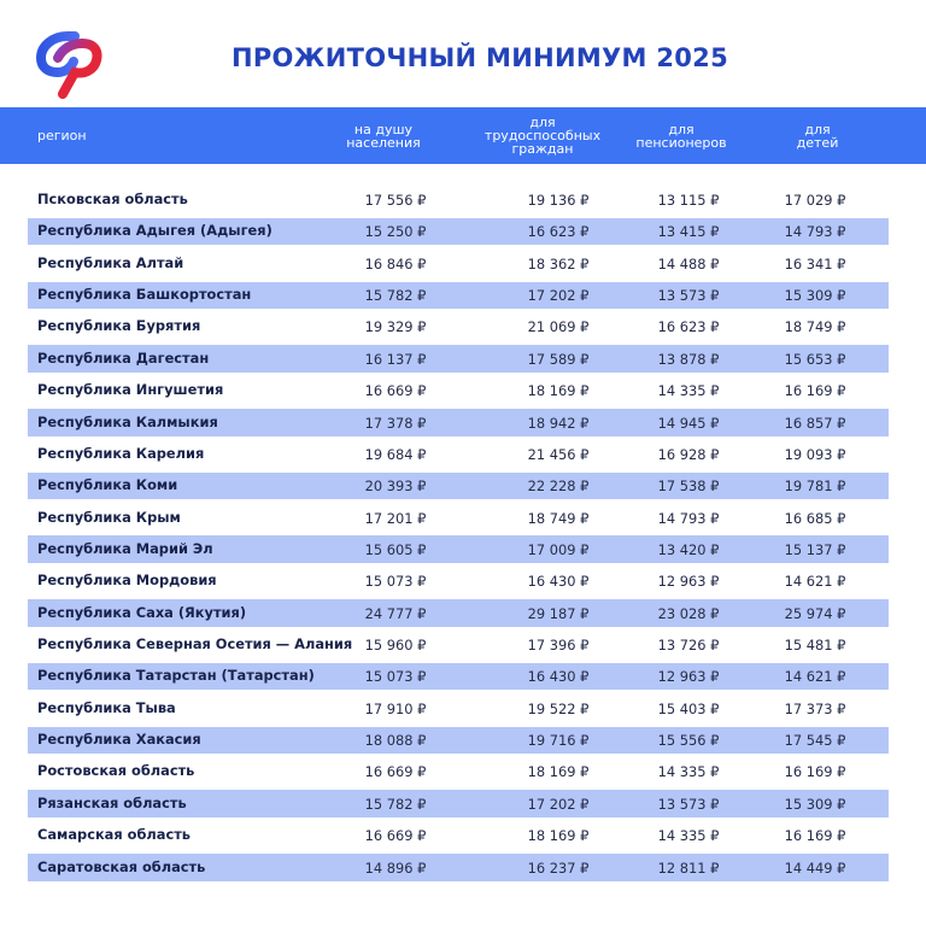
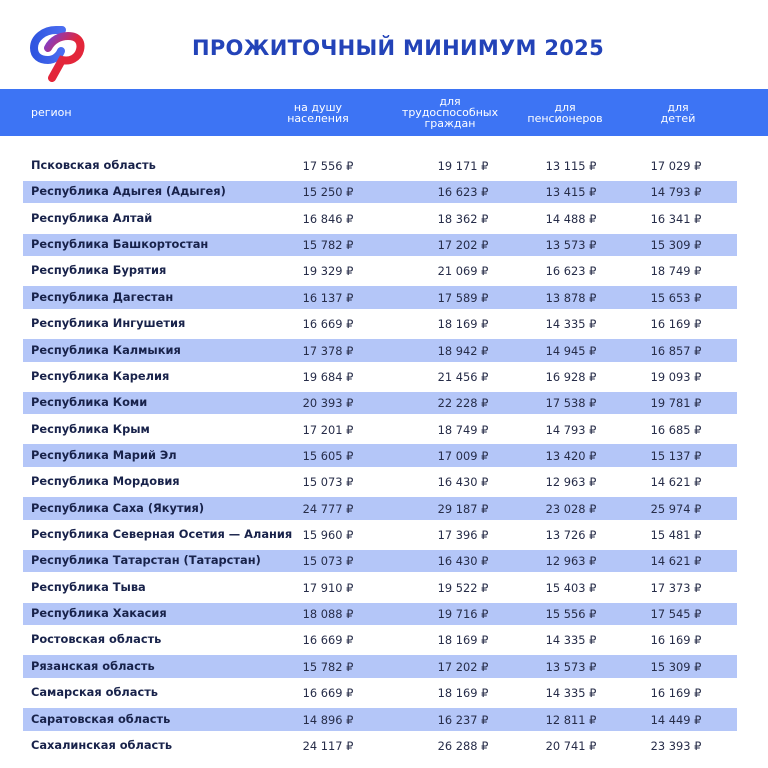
  ПРОЖИТОЧНЫЙ МИНИМУМ 2025
  регион
  на душу
  населения
  для
  трудоспособных
  граждан
  для
  пенсионеров
  для
  детей
  Псковская область
  17 556 ₽
- 19 136 ₽
+ 19 171 ₽
  13 115 ₽
  17 029 ₽
  Республика Адыгея (Адыгея)
  15 250 ₽
  16 623 ₽
  13 415 ₽
  14 793 ₽
  Республика Алтай
  16 846 ₽
  18 362 ₽
  14 488 ₽
  16 341 ₽
  Республика Башкортостан
  15 782 ₽
  17 202 ₽
  13 573 ₽
  15 309 ₽
  Республика Бурятия
  19 329 ₽
  21 069 ₽
  16 623 ₽
  18 749 ₽
  Республика Дагестан
  16 137 ₽
  17 589 ₽
  13 878 ₽
  15 653 ₽
  Республика Ингушетия
  16 669 ₽
  18 169 ₽
  14 335 ₽
  16 169 ₽
  Республика Калмыкия
  17 378 ₽
  18 942 ₽
  14 945 ₽
  16 857 ₽
  Республика Карелия
  19 684 ₽
  21 456 ₽
  16 928 ₽
  19 093 ₽
  Республика Коми
  20 393 ₽
  22 228 ₽
  17 538 ₽
  19 781 ₽
  Республика Крым
  17 201 ₽
  18 749 ₽
  14 793 ₽
  16 685 ₽
  Республика Марий Эл
  15 605 ₽
  17 009 ₽
  13 420 ₽
  15 137 ₽
  Республика Мордовия
  15 073 ₽
  16 430 ₽
  12 963 ₽
  14 621 ₽
  Республика Саха (Якутия)
  24 777 ₽
  29 187 ₽
  23 028 ₽
  25 974 ₽
  Республика Северная Осетия — Алания
  15 960 ₽
  17 396 ₽
  13 726 ₽
  15 481 ₽
  Республика Татарстан (Татарстан)
  15 073 ₽
  16 430 ₽
  12 963 ₽
  14 621 ₽
  Республика Тыва
  17 910 ₽
  19 522 ₽
  15 403 ₽
  17 373 ₽
  Республика Хакасия
  18 088 ₽
  19 716 ₽
  15 556 ₽
  17 545 ₽
  Ростовская область
  16 669 ₽
  18 169 ₽
  14 335 ₽
  16 169 ₽
  Рязанская область
  15 782 ₽
  17 202 ₽
  13 573 ₽
  15 309 ₽
  Самарская область
  16 669 ₽
  18 169 ₽
  14 335 ₽
  16 169 ₽
  Саратовская область
  14 896 ₽
  16 237 ₽
  12 811 ₽
  14 449 ₽
+ Сахалинская область
+ 24 117 ₽
+ 26 288 ₽
+ 20 741 ₽
+ 23 393 ₽
